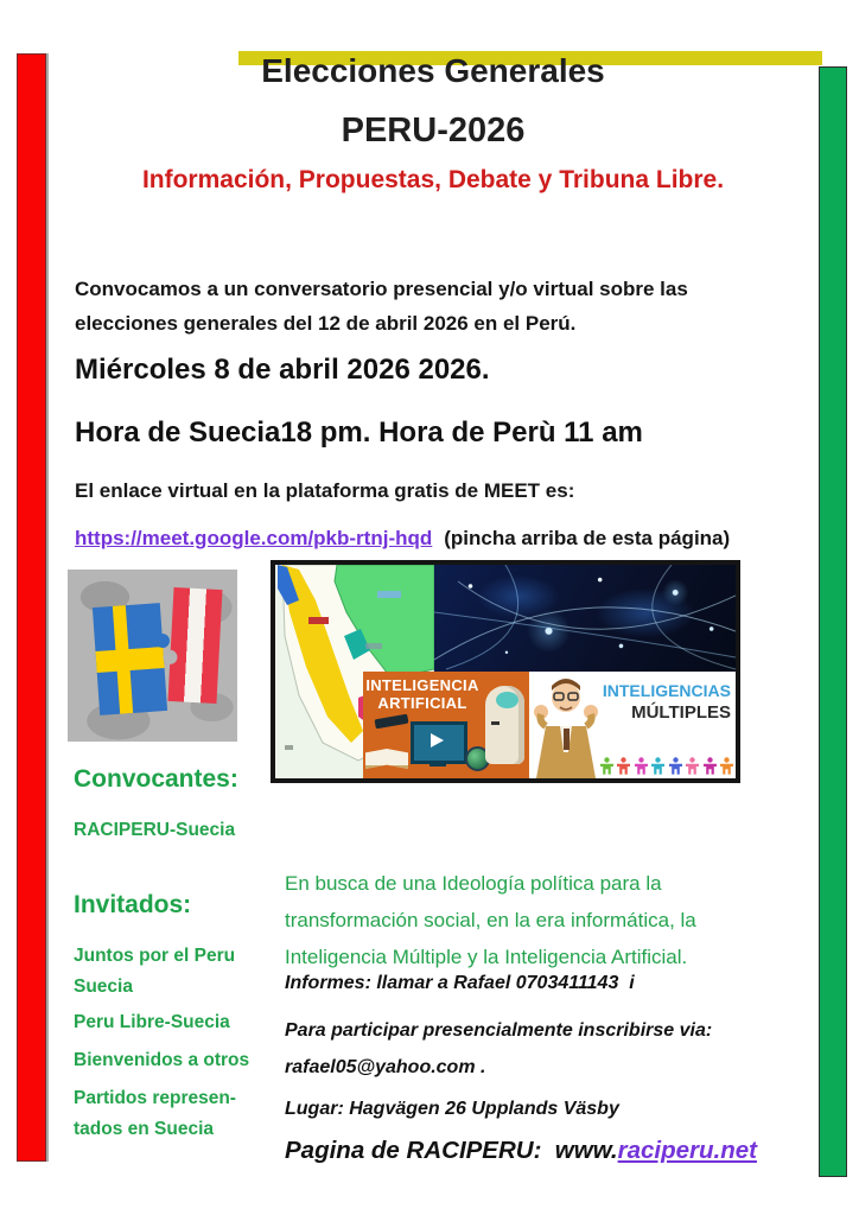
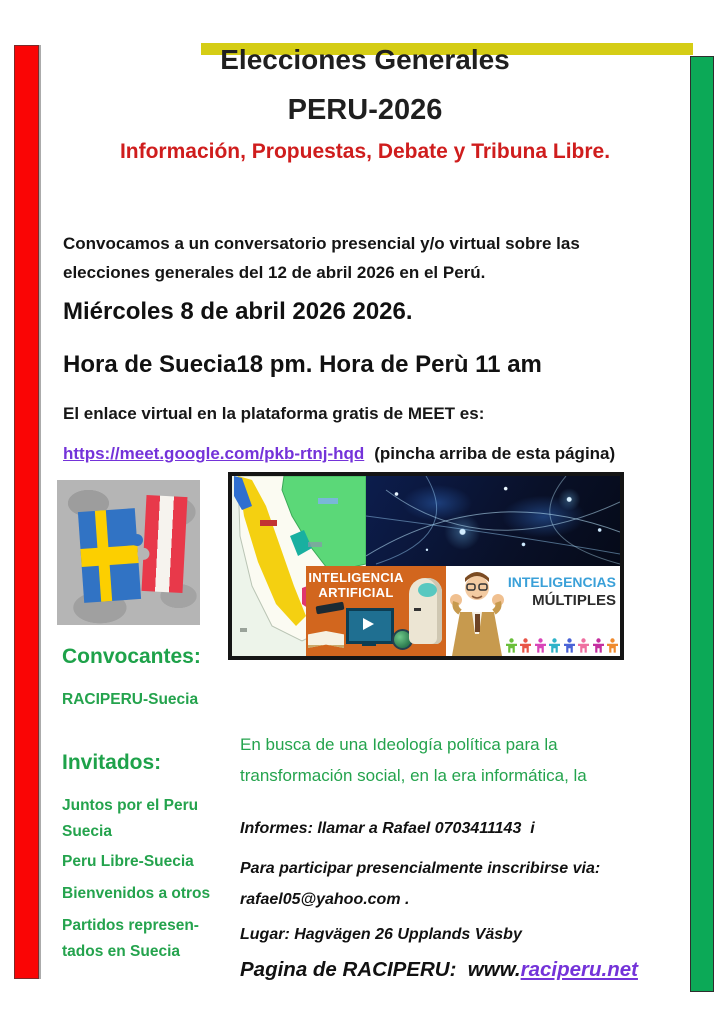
  Elecciones Generales
  PERU-2026
  Información, Propuestas, Debate y Tribuna Libre.
  Convocamos a un conversatorio presencial y/o virtual sobre las
  elecciones generales del 12 de abril 2026 en el Perú.
  Miércoles 8 de abril 2026 2026.
  Hora de Suecia18 pm. Hora de Perù 11 am
  El enlace virtual en la plataforma gratis de MEET es:
  https://meet.google.com/pkb-rtnj-hqd (pincha arriba de esta página)
  INTELIGENCIA
  ARTIFICIAL
  INTELIGENCIAS
  MÚLTIPLES
  Convocantes:
  RACIPERU-Suecia
  Invitados:
  Juntos por el Peru Suecia
  Peru Libre-Suecia
  Bienvenidos a otros
  Partidos represen-tados en Suecia
  En busca de una Ideología política para la
  transformación social, en la era informática, la
- Inteligencia Múltiple y la Inteligencia Artificial.
  Informes: llamar a Rafael 0703411143 i
  Para participar presencialmente inscribirse via:
  rafael05@yahoo.com .
  Lugar: Hagvägen 26 Upplands Väsby
  Pagina de RACIPERU: www.raciperu.net
